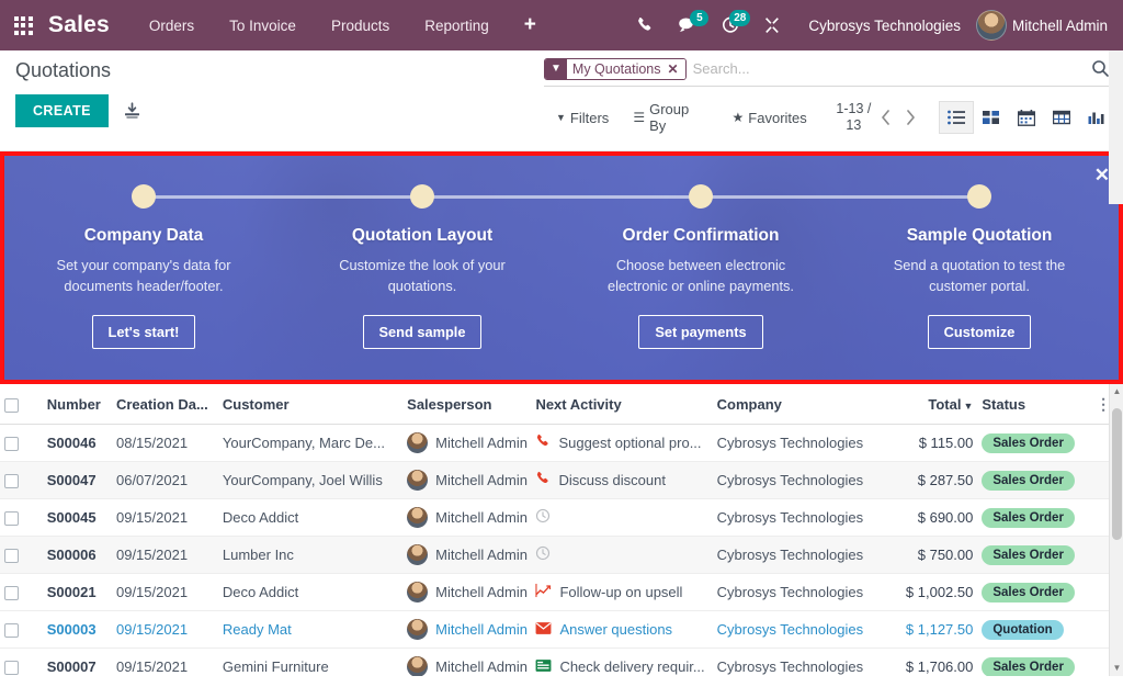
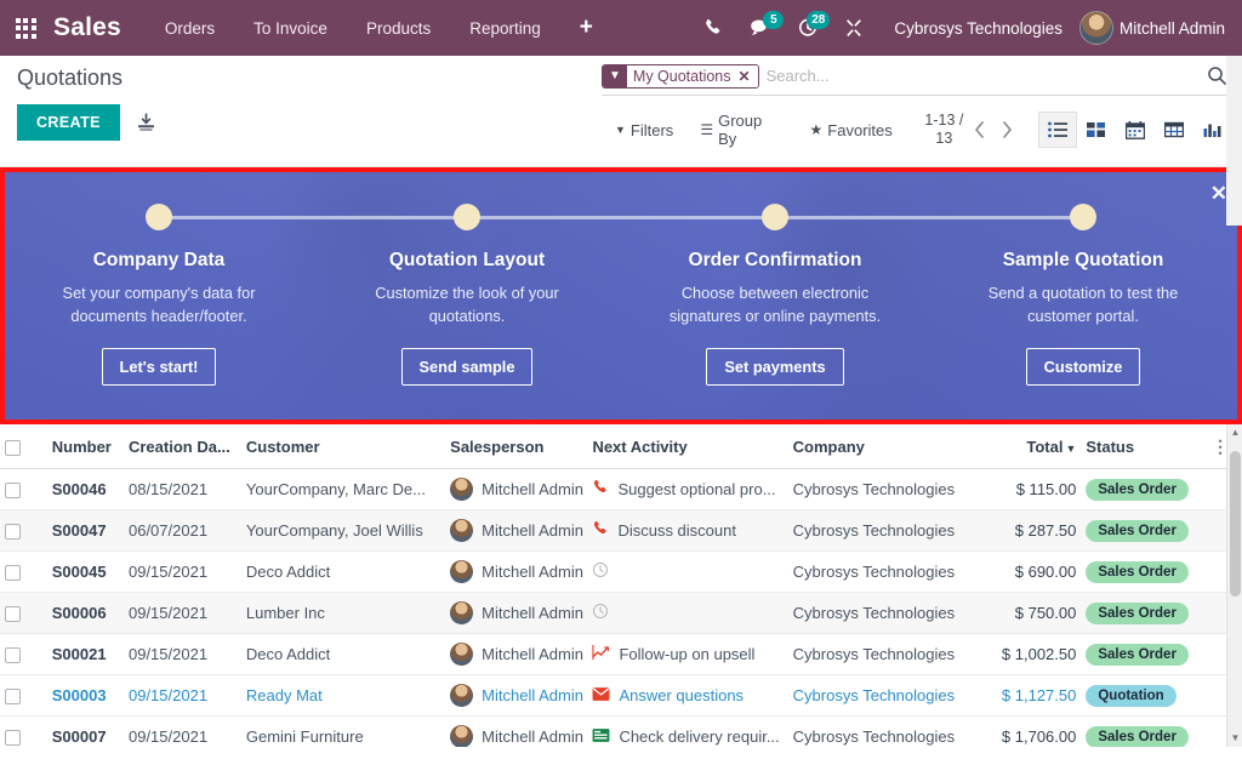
  Sales
  Orders
  To Invoice
  Products
  Reporting
  +
  5
  28
  Cybrosys Technologies
  Mitchell Admin
  Quotations
  CREATE
  ▼
  My Quotations
  ✕
  Search...
  ▼
  Filters
  ☰
  Group By
  ★
  Favorites
  1-13 / 13
  ✕
  Company Data
  Set your company's data for documents header/footer.
  Let's start!
  Quotation Layout
  Customize the look of your quotations.
  Send sample
  Order Confirmation
- Choose between electronic electronic or online payments.
+ Choose between electronic signatures or online payments.
  Set payments
  Sample Quotation
  Send a quotation to test the customer portal.
  Customize
  	Number	Creation Da...	Customer	Salesperson	Next Activity	Company	Total ▼	Status	⋮
  	S00046	08/15/2021	YourCompany, Marc De...	Mitchell Admin	Suggest optional pro...	Cybrosys Technologies	$ 115.00	Sales Order
  	S00047	06/07/2021	YourCompany, Joel Willis	Mitchell Admin	Discuss discount	Cybrosys Technologies	$ 287.50	Sales Order
  	S00045	09/15/2021	Deco Addict	Mitchell Admin		Cybrosys Technologies	$ 690.00	Sales Order
  	S00006	09/15/2021	Lumber Inc	Mitchell Admin		Cybrosys Technologies	$ 750.00	Sales Order
  	S00021	09/15/2021	Deco Addict	Mitchell Admin	Follow-up on upsell	Cybrosys Technologies	$ 1,002.50	Sales Order
  	S00003	09/15/2021	Ready Mat	Mitchell Admin	Answer questions	Cybrosys Technologies	$ 1,127.50	Quotation
  	S00007	09/15/2021	Gemini Furniture	Mitchell Admin	Check delivery requir...	Cybrosys Technologies	$ 1,706.00	Sales Order
  ▲
  ▼
